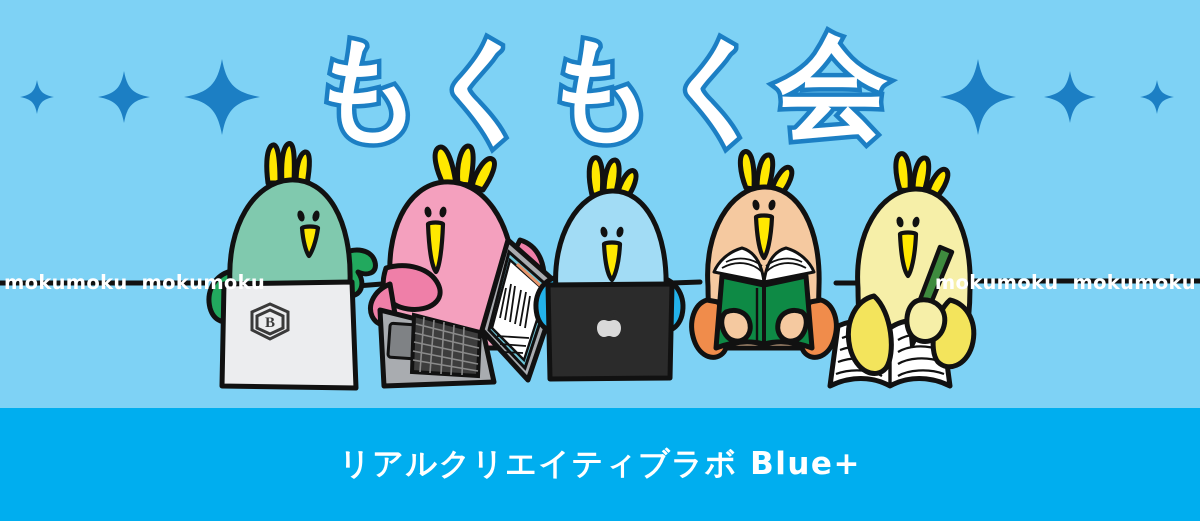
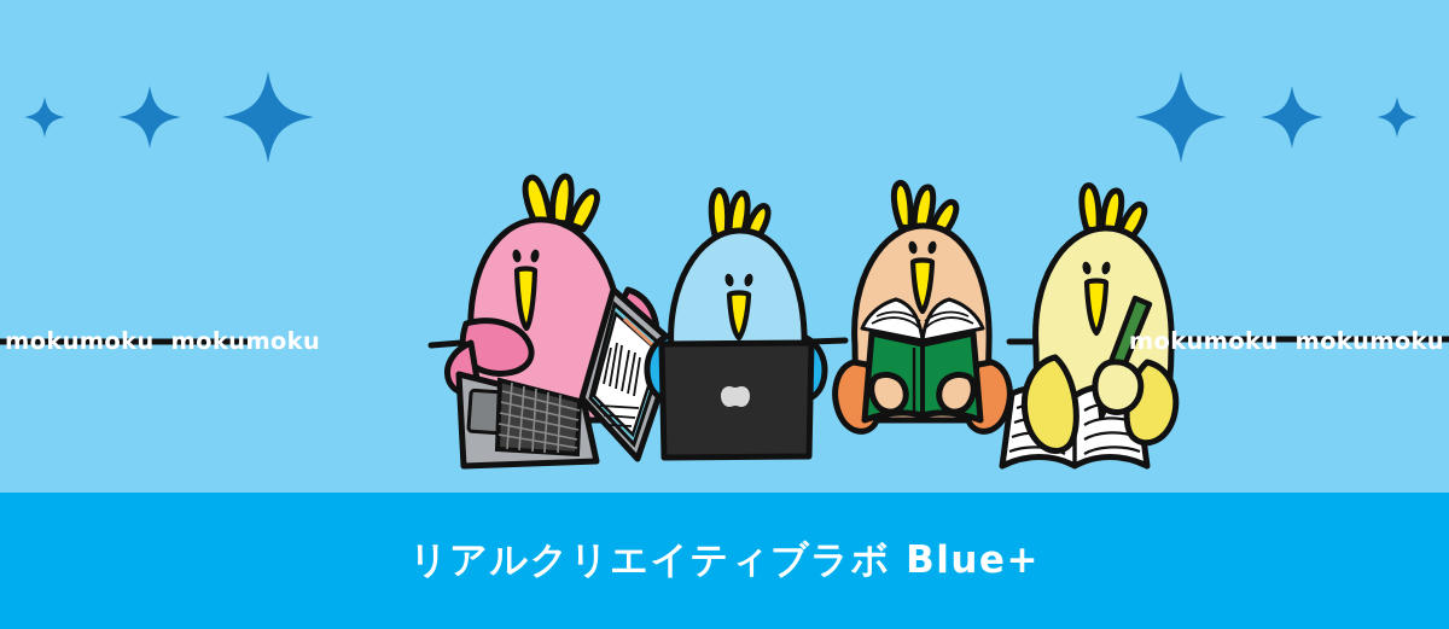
- B
- もくもく会
  mokumoku mokumoku
  mokumoku mokumoku
  リアルクリエイティブラボ Blue+
